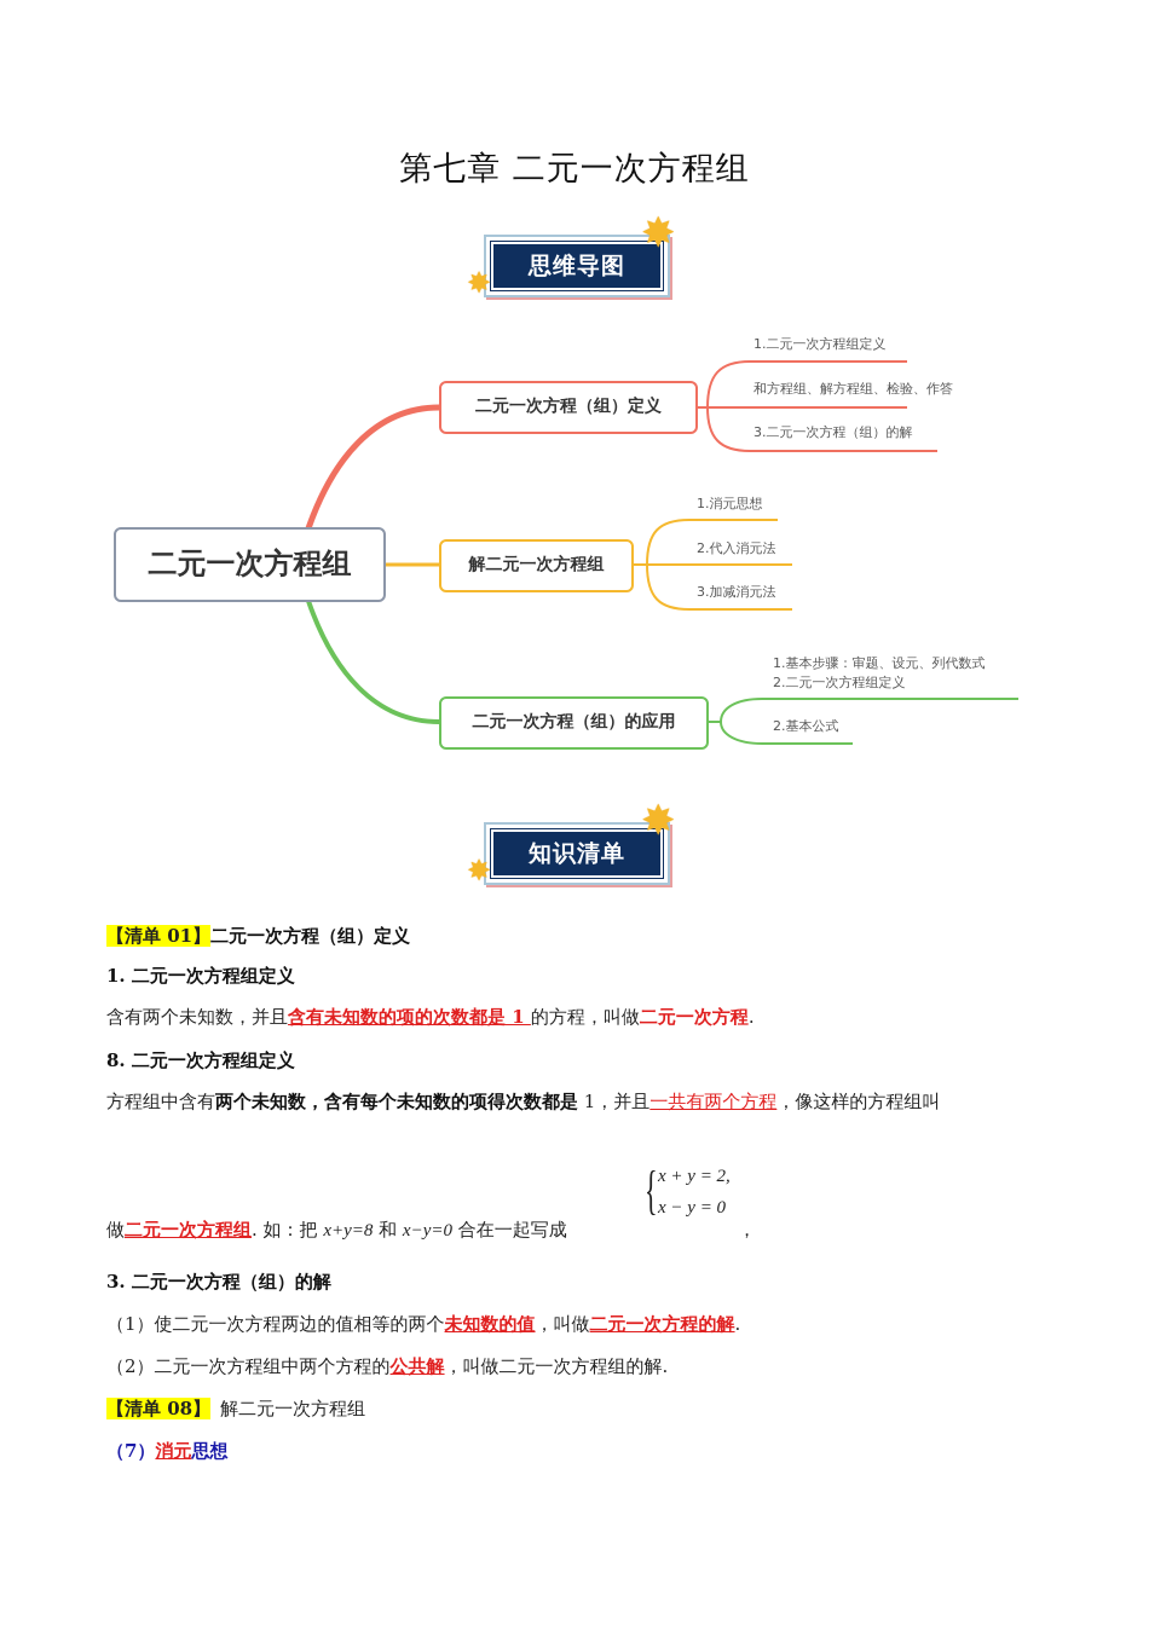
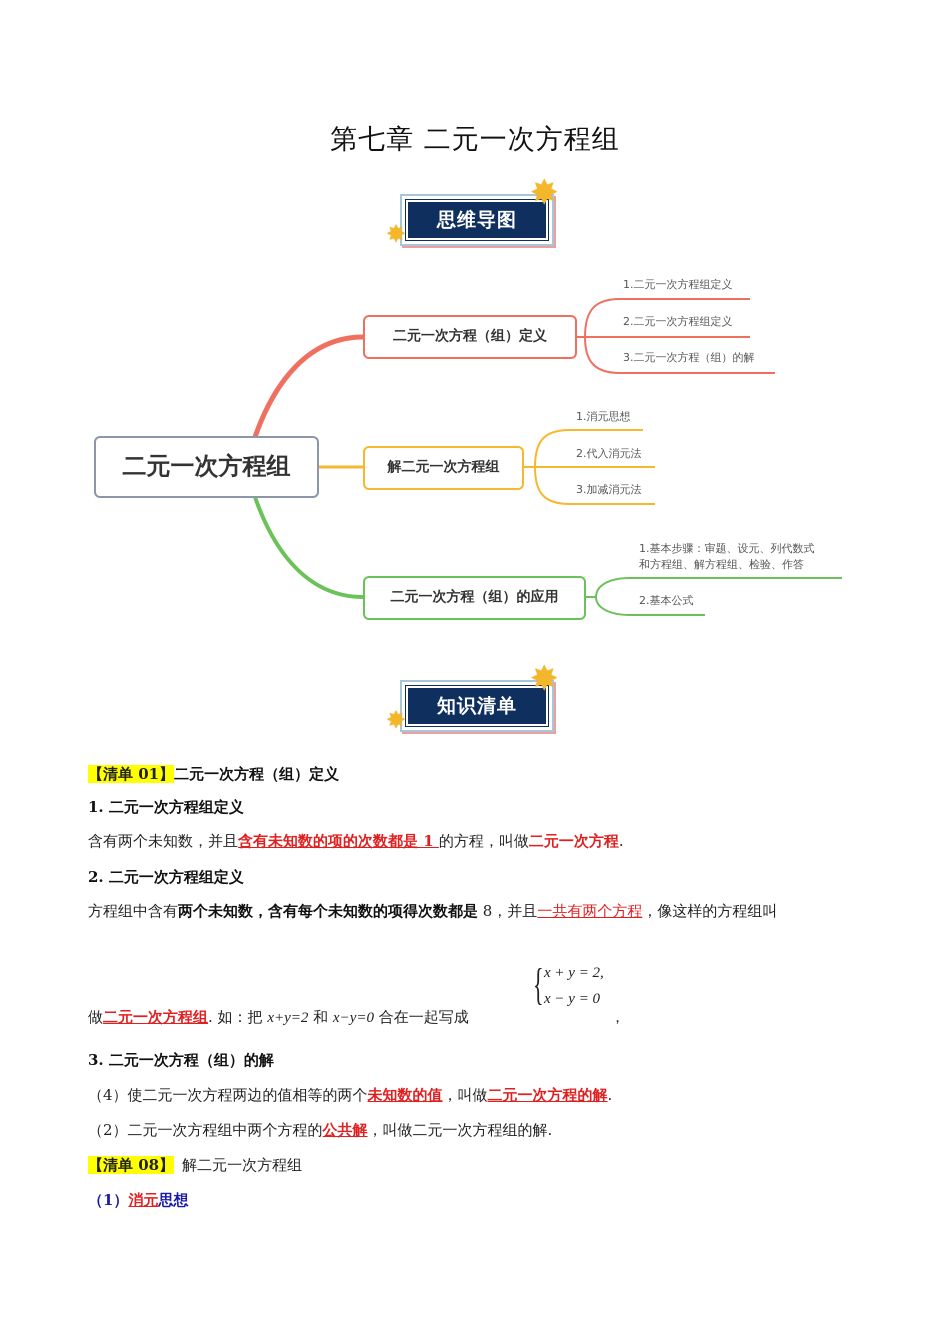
  第七章 二元一次方程组
  思维导图
  ✸
  ✸
  二元一次方程组
  二元一次方程（组）定义
  解二元一次方程组
  二元一次方程（组）的应用
  1.二元一次方程组定义
- 和方程组、解方程组、检验、作答
+ 2.二元一次方程组定义
  3.二元一次方程（组）的解
  1.消元思想
  2.代入消元法
  3.加减消元法
  1.基本步骤：审题、设元、列代数式
- 2.二元一次方程组定义
+ 和方程组、解方程组、检验、作答
  2.基本公式
  知识清单
  ✸
  ✸
  【清单 01】二元一次方程（组）定义
  1. 二元一次方程组定义
  含有两个未知数，并且含有未知数的项的次数都是 1 的方程，叫做二元一次方程.
- 8. 二元一次方程组定义
+ 2. 二元一次方程组定义
- 方程组中含有两个未知数，含有每个未知数的项得次数都是 1，并且一共有两个方程，像这样的方程组叫
+ 方程组中含有两个未知数，含有每个未知数的项得次数都是 8，并且一共有两个方程，像这样的方程组叫
  {
  x + y = 2,
  x − y = 0
- 做二元一次方程组. 如：把 x+y=8 和 x−y=0 合在一起写成
+ 做二元一次方程组. 如：把 x+y=2 和 x−y=0 合在一起写成
  ，
  3. 二元一次方程（组）的解
- （1）使二元一次方程两边的值相等的两个未知数的值，叫做二元一次方程的解.
+ （4）使二元一次方程两边的值相等的两个未知数的值，叫做二元一次方程的解.
  （2）二元一次方程组中两个方程的公共解，叫做二元一次方程组的解.
  【清单 08】 解二元一次方程组
- （7）消元思想
+ （1）消元思想
